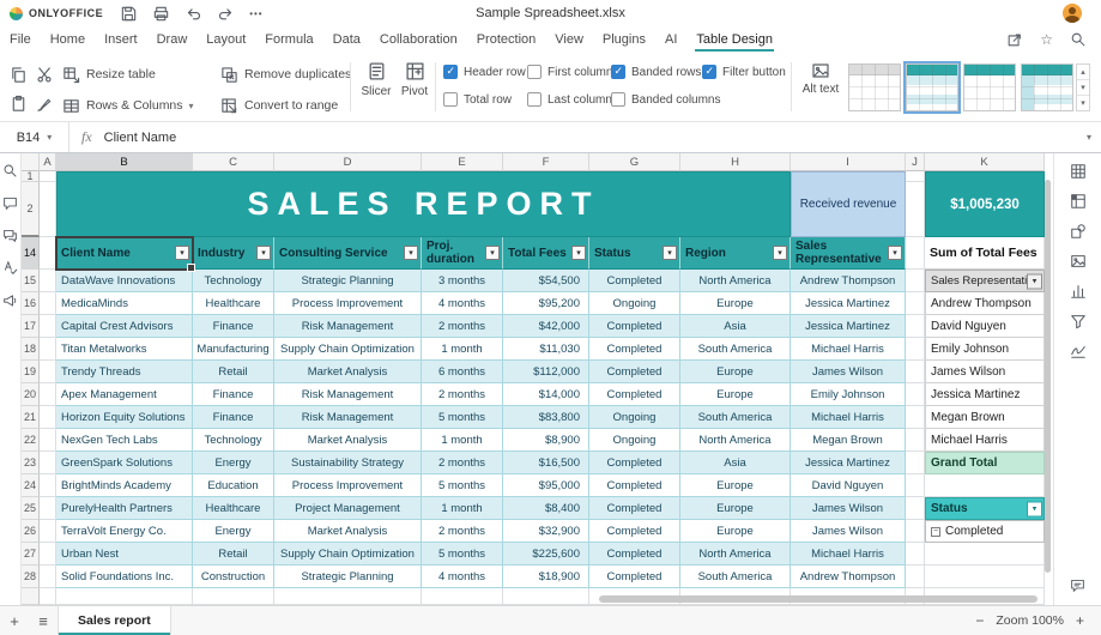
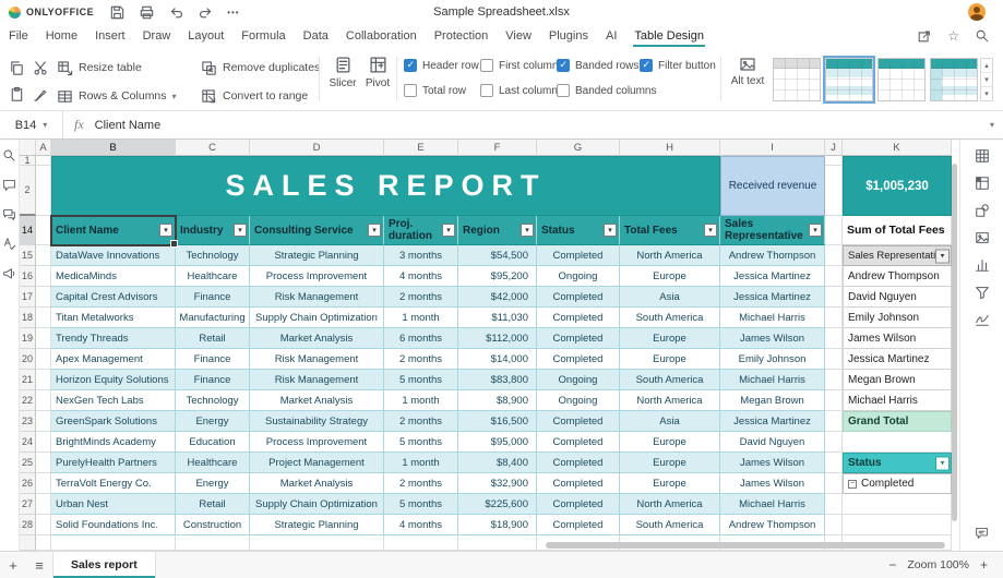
  ONLYOFFICE
  •••
  Sample Spreadsheet.xlsx
  File
  Home
  Insert
  Draw
  Layout
  Formula
  Data
  Collaboration
  Protection
  View
  Plugins
  AI
  Table Design
  ☆
  Resize table
  Rows & Columns
  ▾
  Remove duplicates
  Convert to range
  Slicer
  Pivot
  Header row
  Total row
  First column
  Last column
  Banded rows
  Banded columns
  Filter button
  Alt text
  B14
  ▾
  fx
  Client Name
  ▾
  A
  B
  C
  D
  E
  F
  G
  H
  I
  J
  K
  1
  2
  14
  15
  16
  17
  18
  19
  20
  21
  22
  23
  24
  25
  26
  27
  28
  SALES REPORT
  Received revenue
  $1,005,230
  Industry
  Consulting Service
  Proj. duration
- Total Fees
+ Region
  Status
- Region
+ Total Fees
  Sales Representative
  DataWave Innovations
  Technology
  Strategic Planning
  3 months
  $54,500
  Completed
  North America
  Andrew Thompson
  MedicaMinds
  Healthcare
  Process Improvement
  4 months
  $95,200
  Ongoing
  Europe
  Jessica Martinez
  Capital Crest Advisors
  Finance
  Risk Management
  2 months
  $42,000
  Completed
  Asia
  Jessica Martinez
  Titan Metalworks
  Manufacturing
  Supply Chain Optimization
  1 month
  $11,030
  Completed
  South America
  Michael Harris
  Trendy Threads
  Retail
  Market Analysis
  6 months
  $112,000
  Completed
  Europe
  James Wilson
  Apex Management
  Finance
  Risk Management
  2 months
  $14,000
  Completed
  Europe
  Emily Johnson
  Horizon Equity Solutions
  Finance
  Risk Management
  5 months
  $83,800
  Ongoing
  South America
  Michael Harris
  NexGen Tech Labs
  Technology
  Market Analysis
  1 month
  $8,900
  Ongoing
  North America
  Megan Brown
  GreenSpark Solutions
  Energy
  Sustainability Strategy
  2 months
  $16,500
  Completed
  Asia
  Jessica Martinez
  BrightMinds Academy
  Education
  Process Improvement
  5 months
  $95,000
  Completed
  Europe
  David Nguyen
  PurelyHealth Partners
  Healthcare
  Project Management
  1 month
  $8,400
  Completed
  Europe
  James Wilson
  TerraVolt Energy Co.
  Energy
  Market Analysis
  2 months
  $32,900
  Completed
  Europe
  James Wilson
  Urban Nest
  Retail
  Supply Chain Optimization
  5 months
  $225,600
  Completed
  North America
  Michael Harris
  Solid Foundations Inc.
  Construction
  Strategic Planning
  4 months
  $18,900
  Completed
  South America
  Andrew Thompson
  Sum of Total Fees
  Sales Representat
  Andrew Thompson
  David Nguyen
  Emily Johnson
  James Wilson
  Jessica Martinez
  Megan Brown
  Michael Harris
  Grand Total
  Status
  Completed
  +
  ≡
  Sales report
  −
  Zoom 100%
  +
